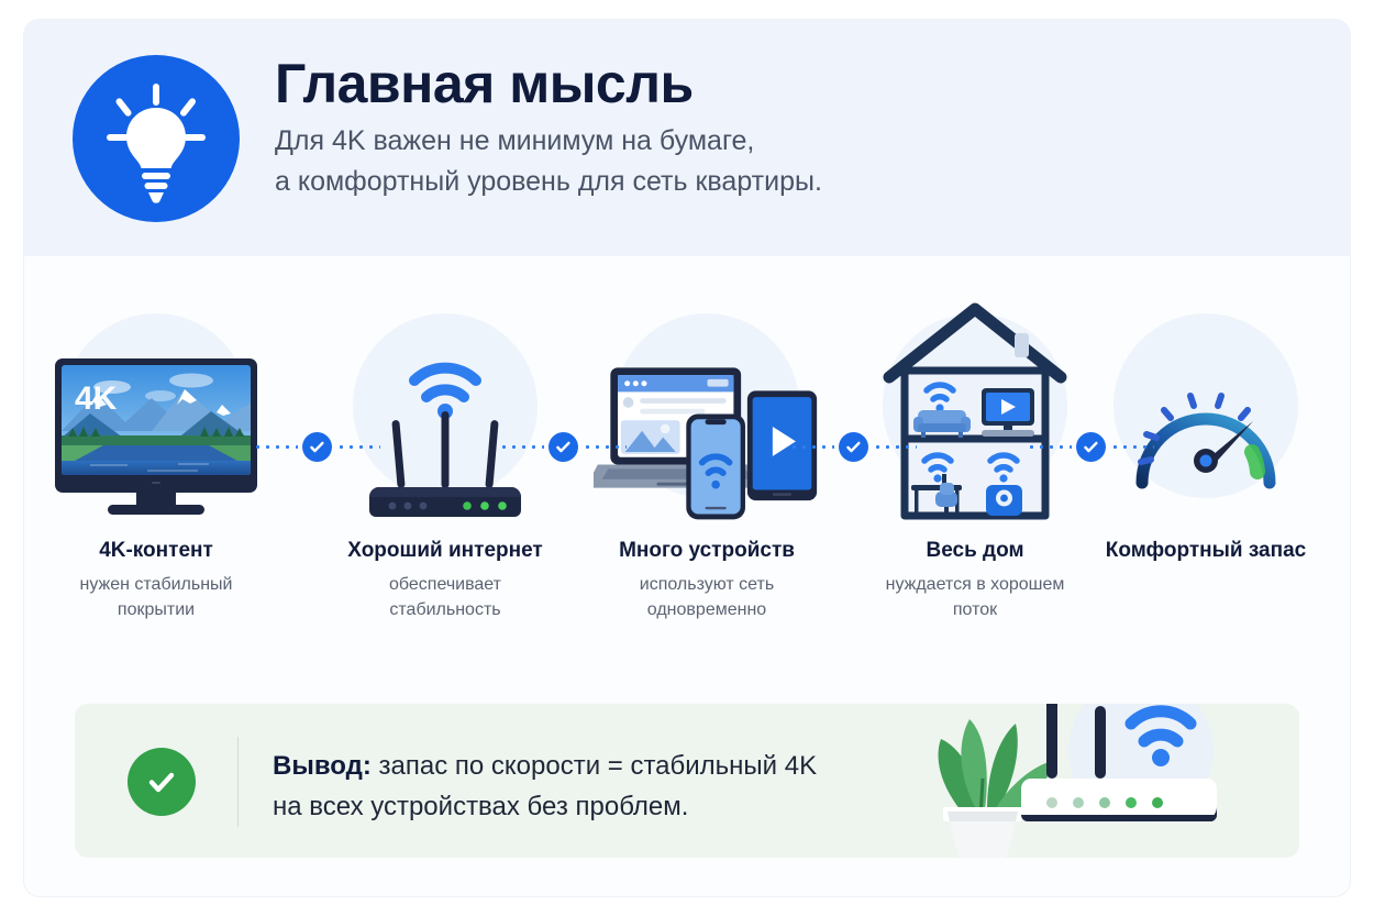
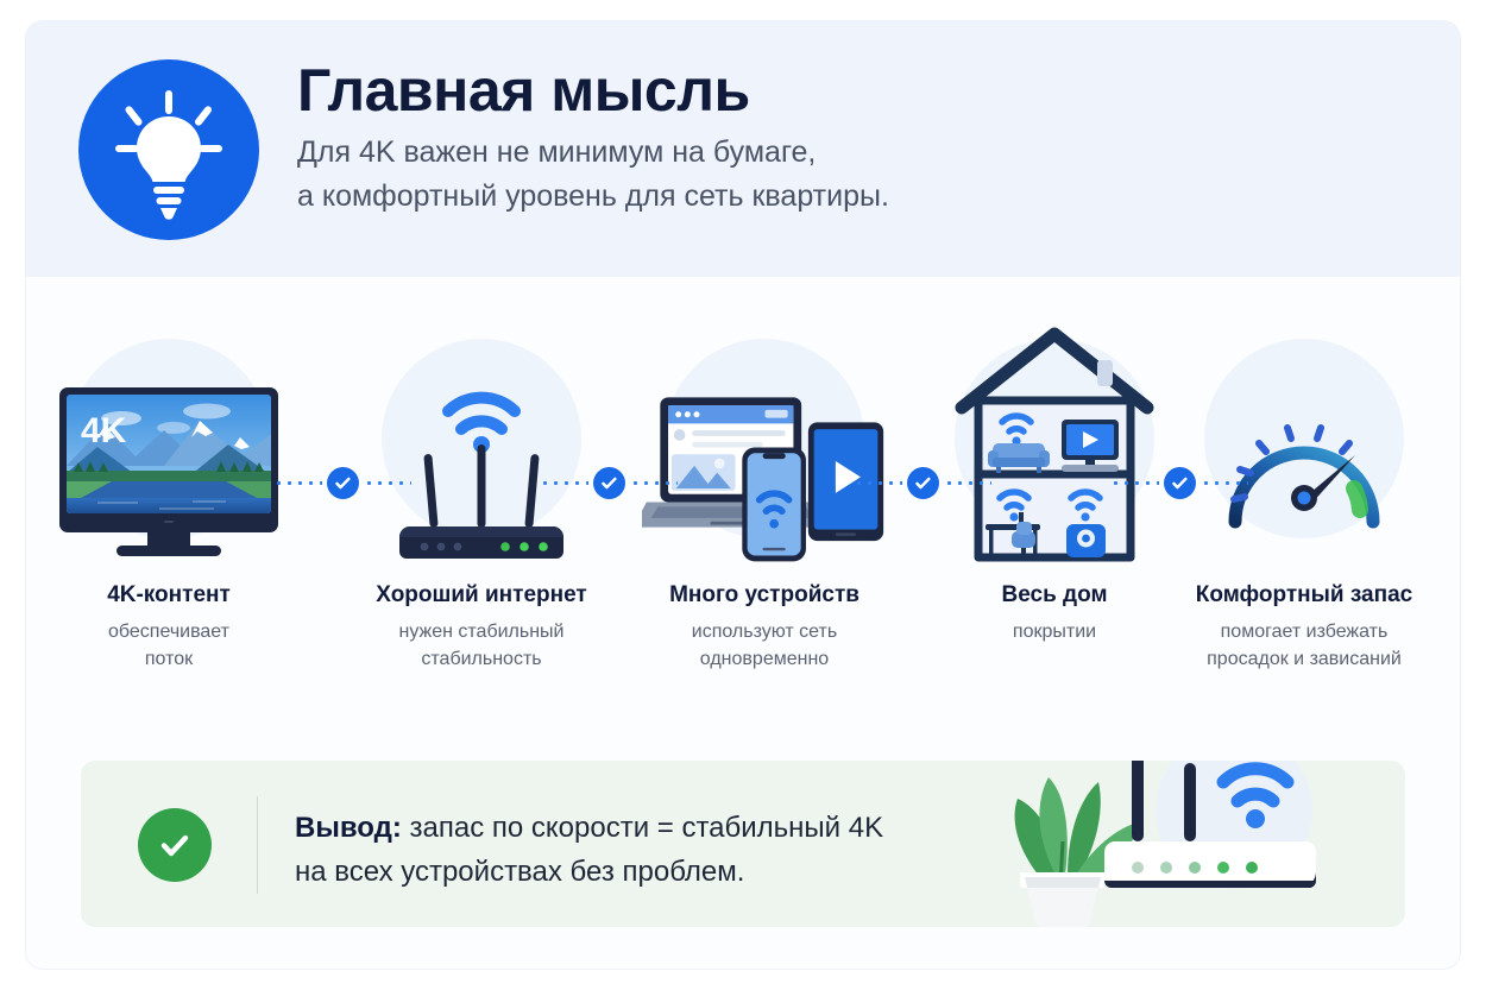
  Главная мысль
  Для 4K важен не минимум на бумаге,
  а комфортный уровень для сеть квартиры.
  4K
  4K-контент
- нужен стабильный
+ обеспечивает
- покрытии
+ поток
  Хороший интернет
- обеспечивает
+ нужен стабильный
  стабильность
  Много устройств
  используют сеть
  одновременно
  Весь дом
- нуждается в хорошем
- поток
+ покрытии
  Комфортный запас
+ помогает избежать
+ просадок и зависаний
  Вывод: запас по скорости = стабильный 4K
  на всех устройствах без проблем.
